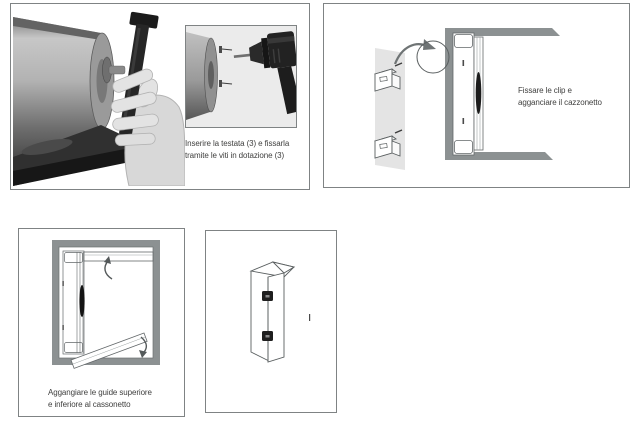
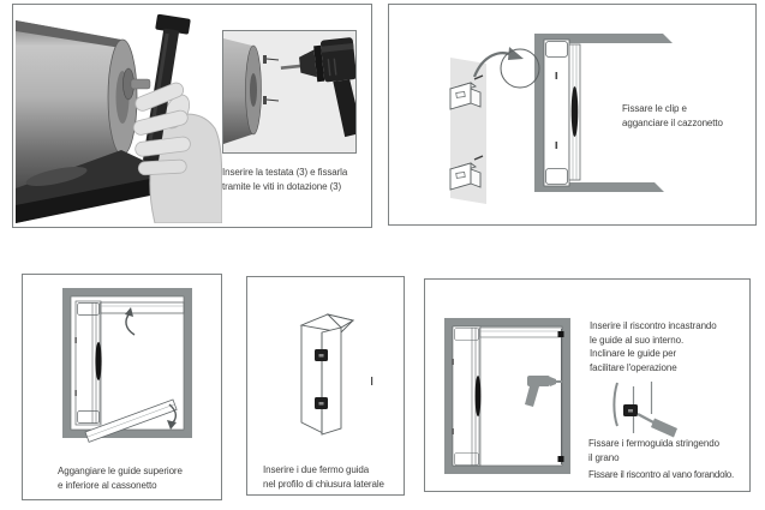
  Inserire la testata (3) e fissarla
  tramite le viti in dotazione (3)
  Fissare le clip e
  agganciare il cazzonetto
  Aggangiare le guide superiore
  e inferiore al cassonetto
+ Inserire i due fermo guida
+ nel profilo di chiusura laterale
+ Inserire il riscontro incastrando
+ le guide al suo interno.
+ Inclinare le guide per
+ facilitare l'operazione
+ Fissare i fermoguida stringendo
+ il grano
+ Fissare il riscontro al vano forandolo.
